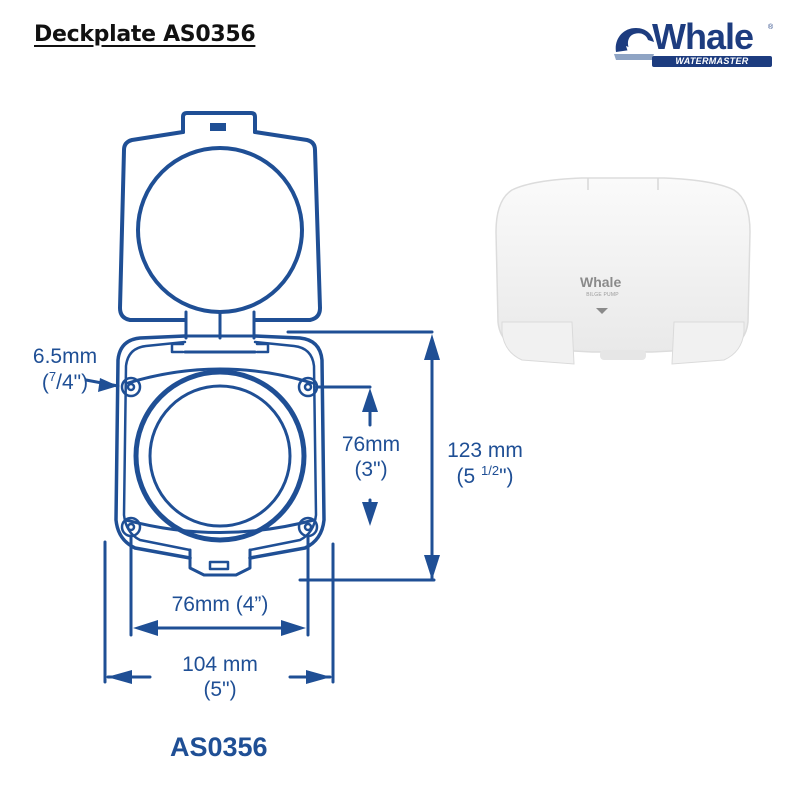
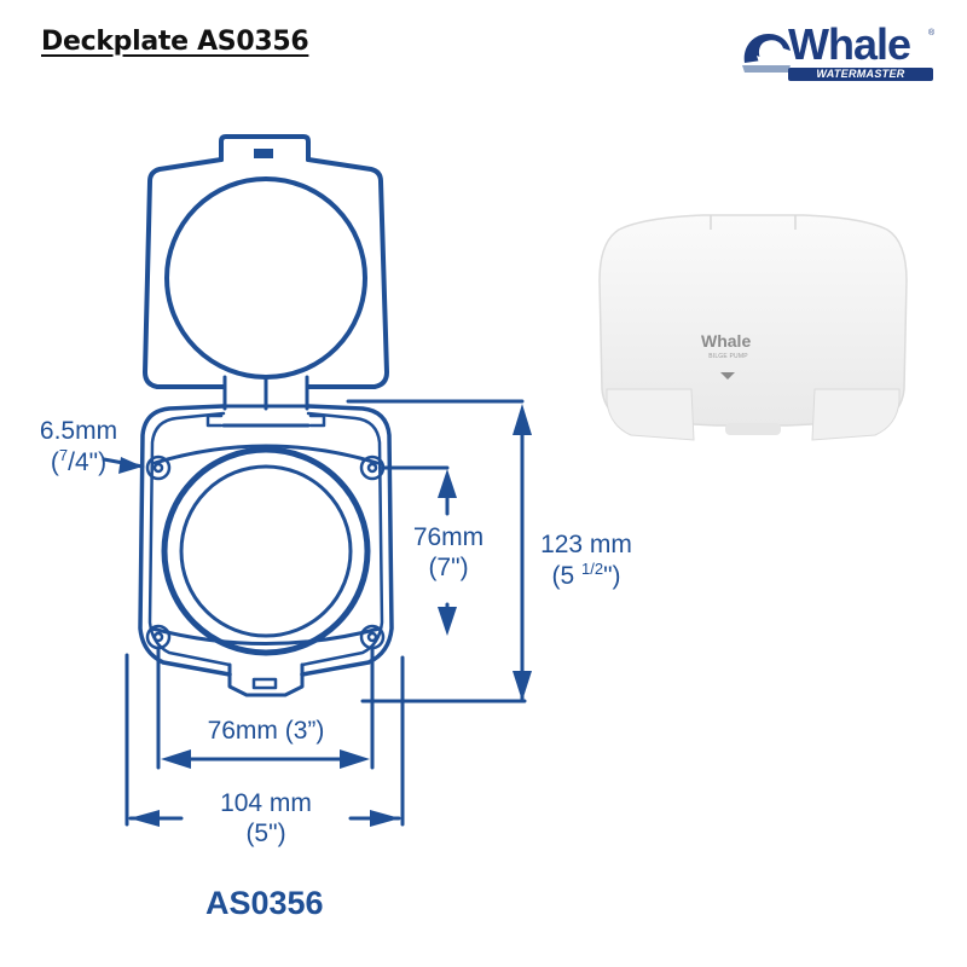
  Deckplate AS0356
  Whale
  WATERMASTER
  6.5mm
  (7/4")
  76mm
- (3")
+ (7")
  123 mm
  (5 1/2")
- 76mm (4”)
+ 76mm (3”)
  104 mm
  (5")
  AS0356
  Whale
